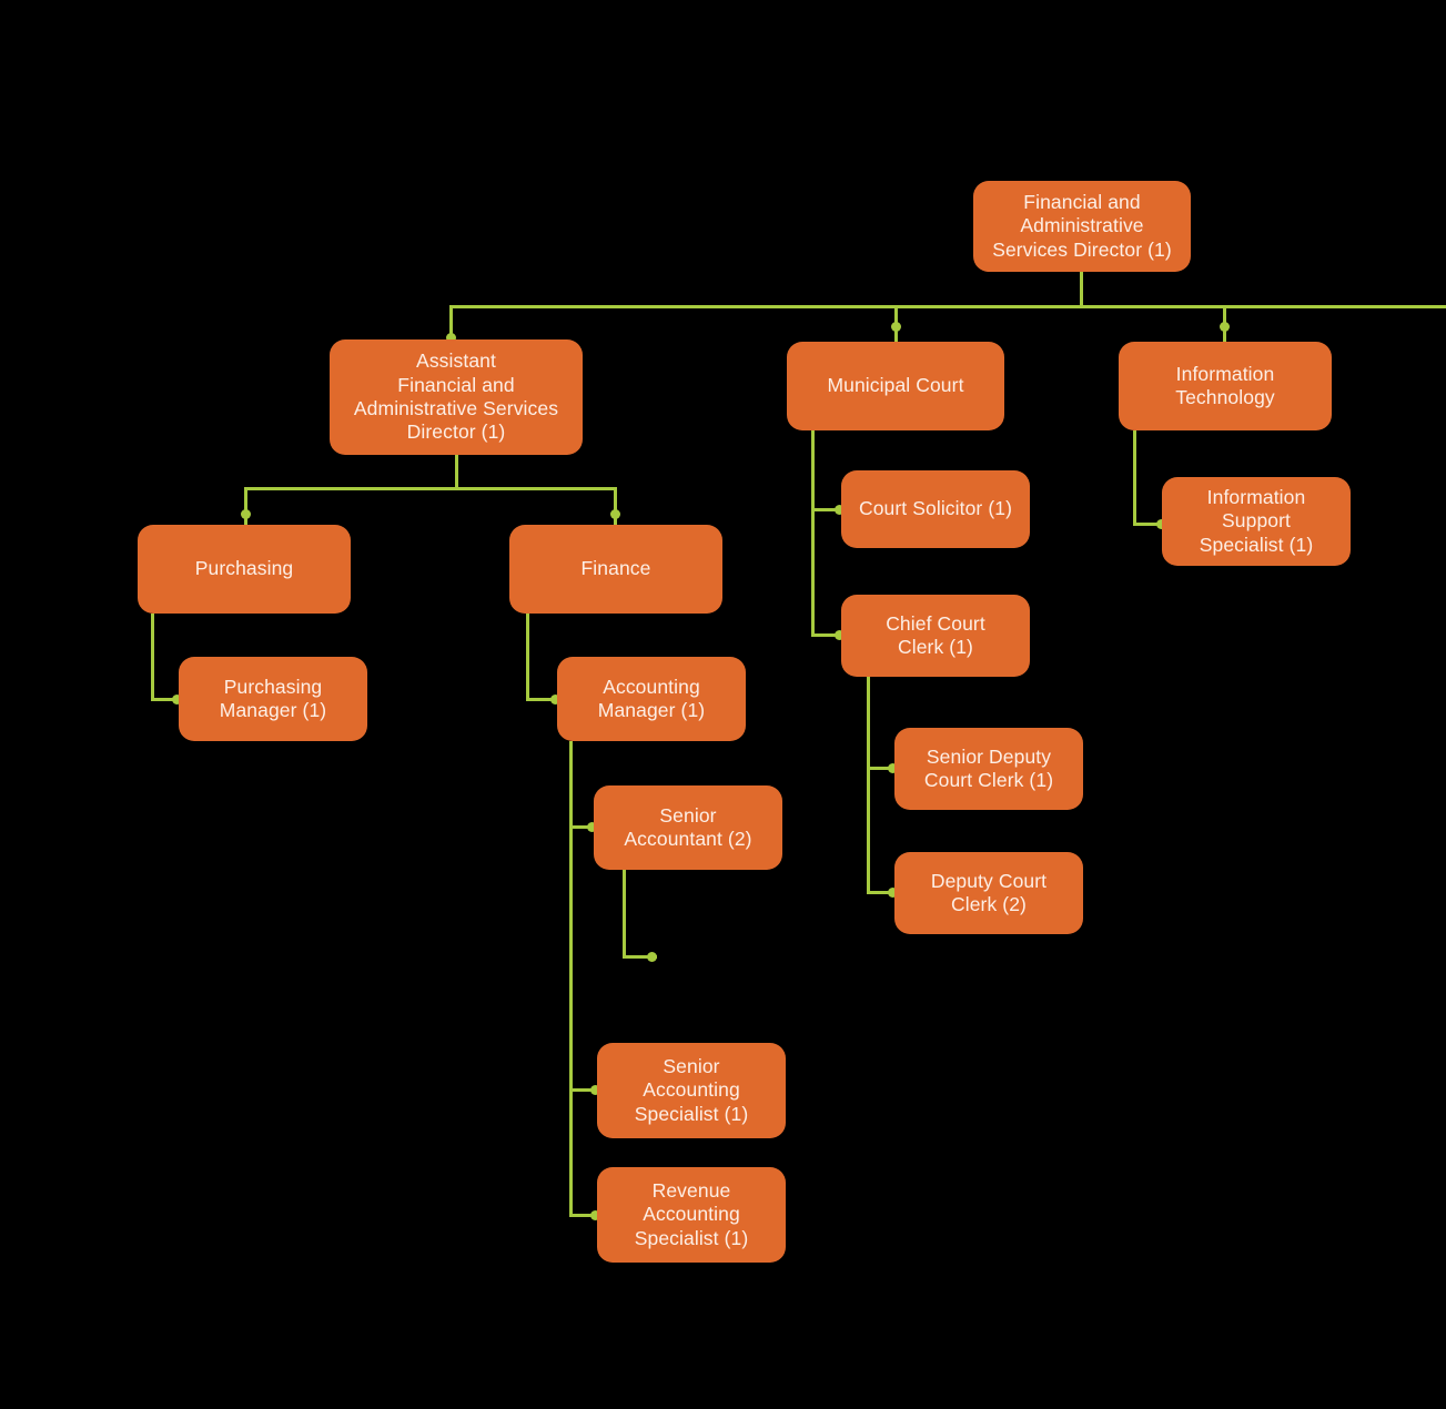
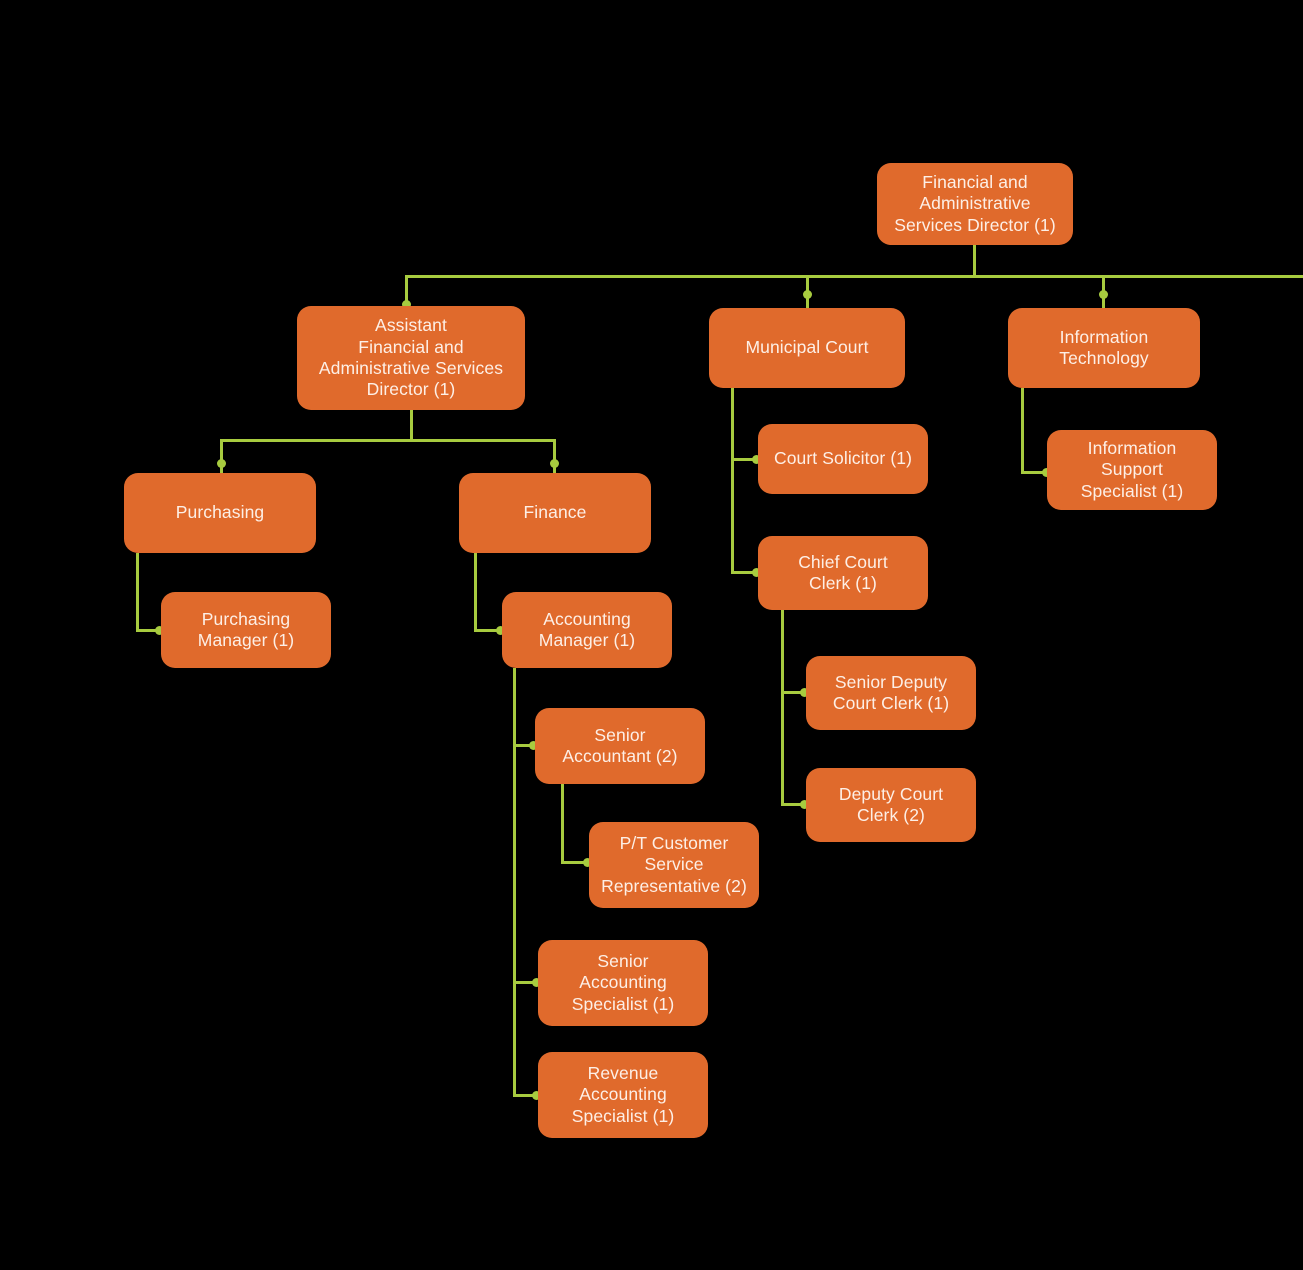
  Financial and
  Administrative
  Services Director (1)
  Assistant
  Financial and
  Administrative Services
  Director (1)
  Municipal Court
  Information
  Technology
  Purchasing
  Finance
  Court Solicitor (1)
  Chief Court
  Clerk (1)
  Information
  Support
  Specialist (1)
  Purchasing
  Manager (1)
  Accounting
  Manager (1)
  Senior Deputy
  Court Clerk (1)
  Deputy Court
  Clerk (2)
  Senior
  Accountant (2)
+ P/T Customer
+ Service
+ Representative (2)
  Senior
  Accounting
  Specialist (1)
  Revenue
  Accounting
  Specialist (1)
